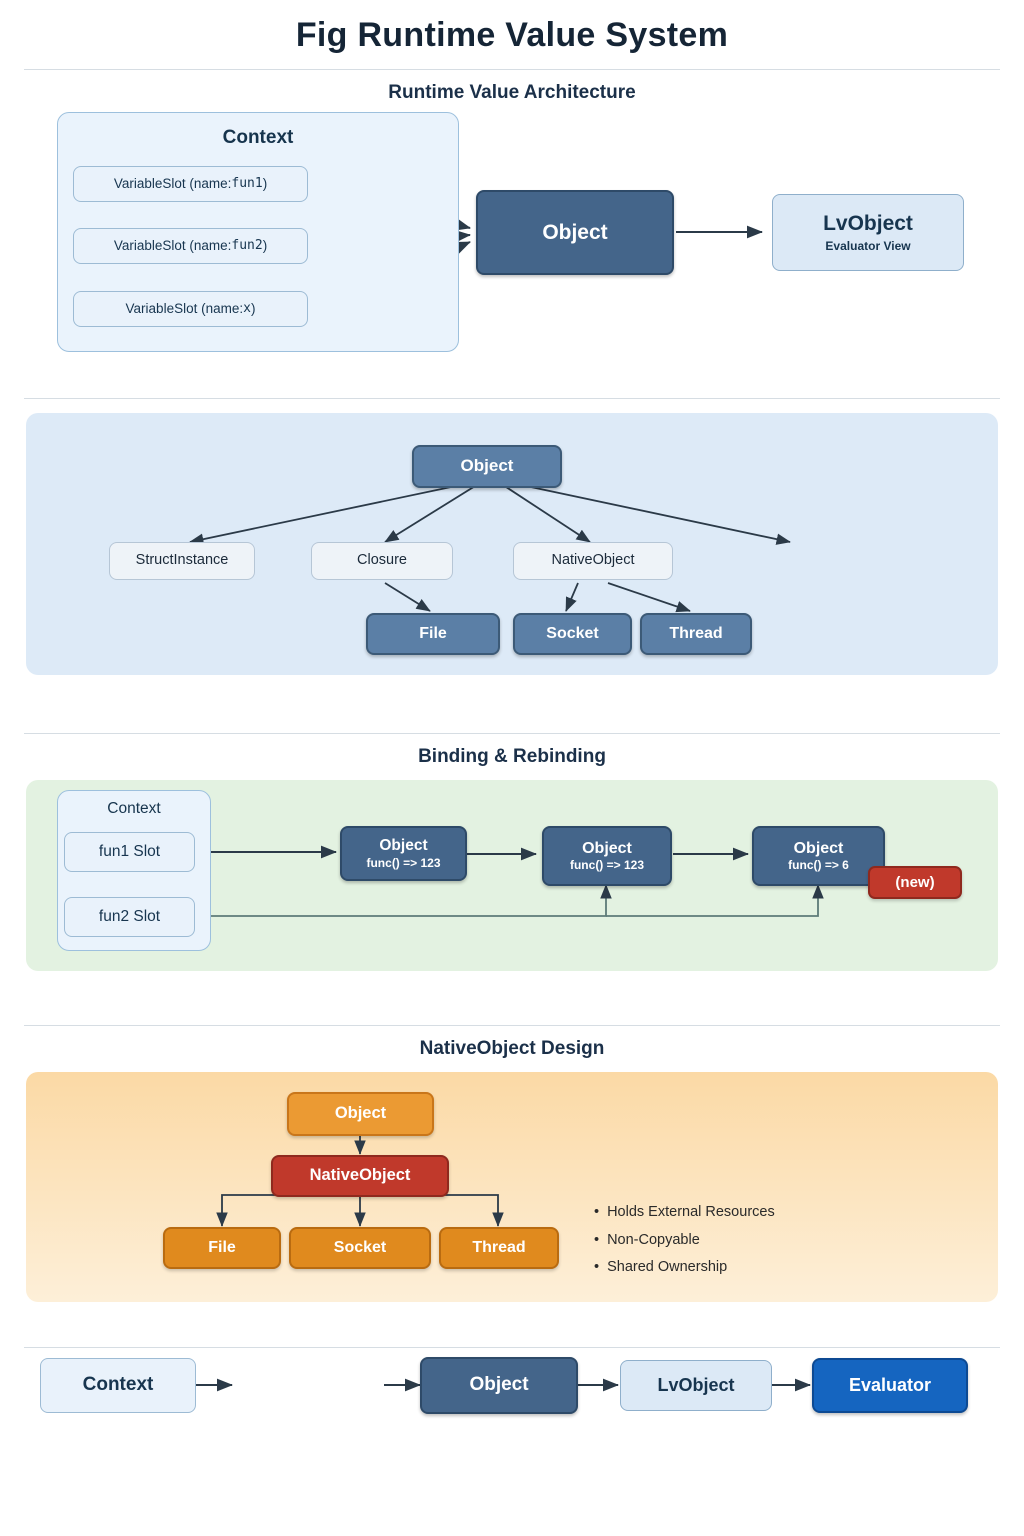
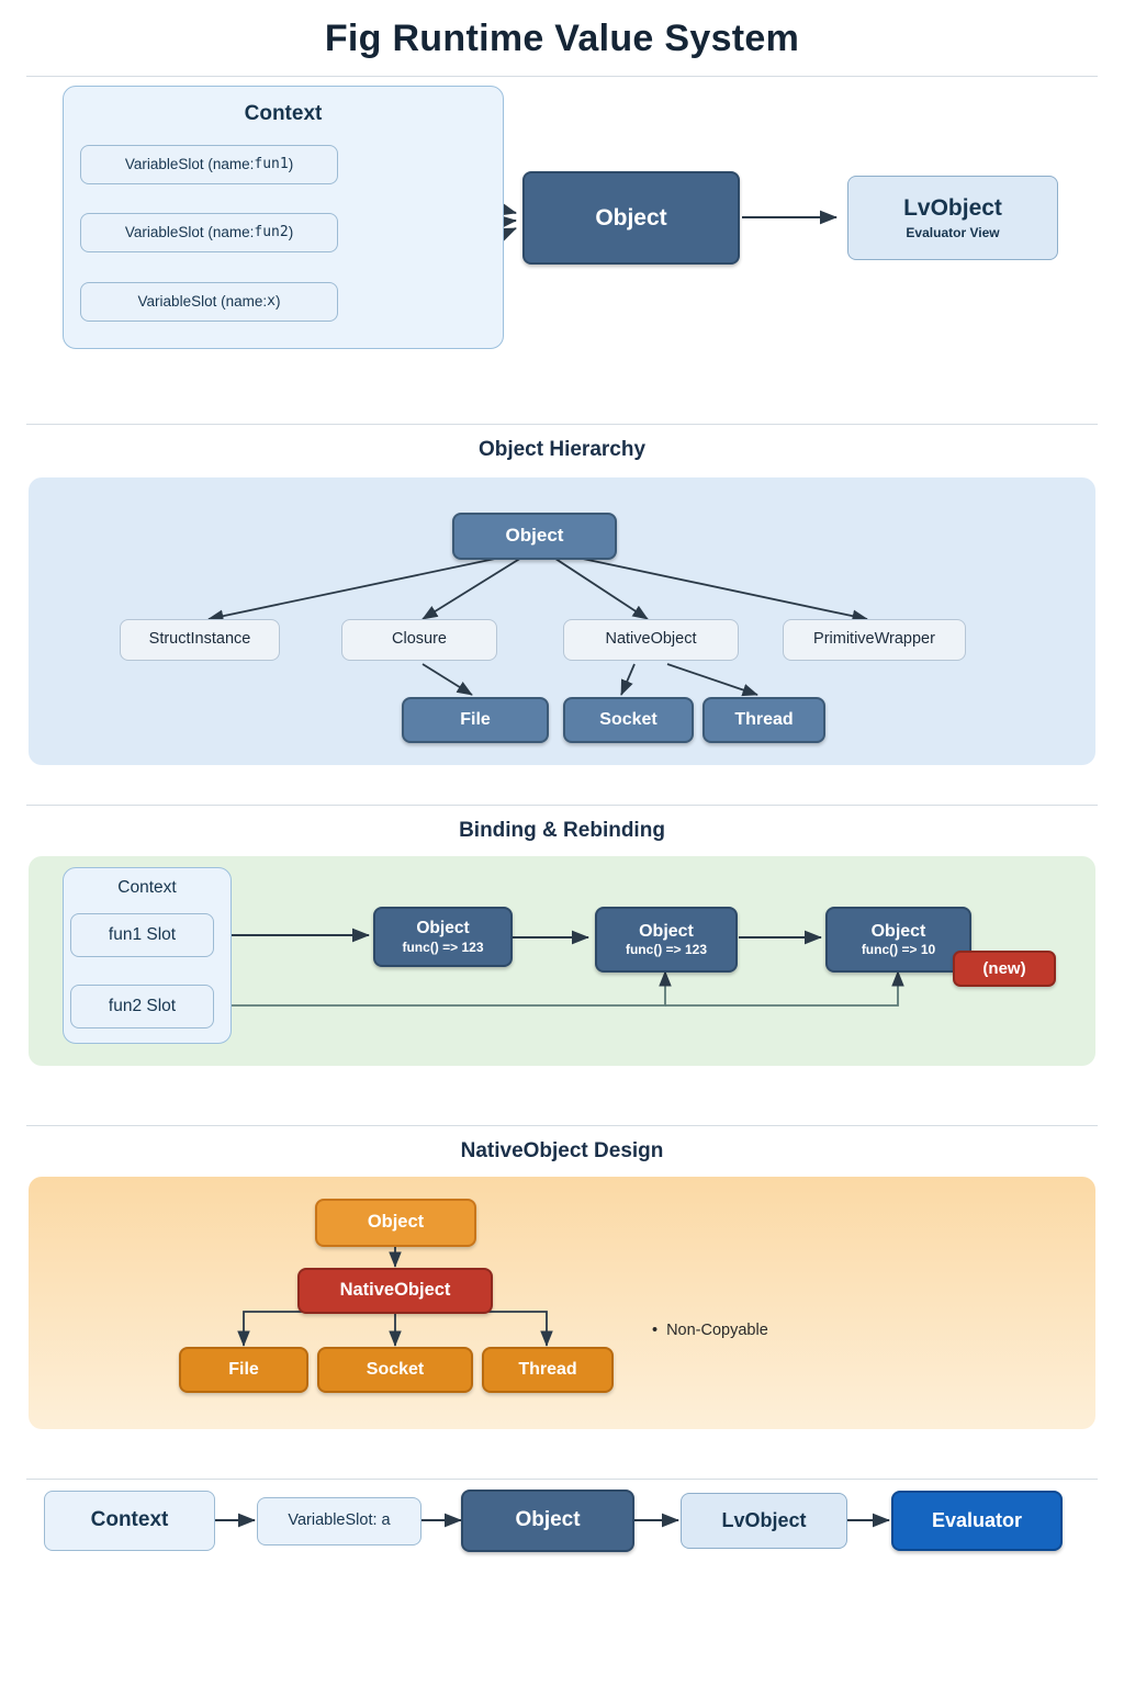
  Fig Runtime Value System
- Runtime Value Architecture
  Context
  VariableSlot (name:
  fun1
  )
  VariableSlot (name:
  fun2
  )
  VariableSlot (name:
  x
  )
  Object
  LvObject
  Evaluator View
+ Object Hierarchy
  Object
  StructInstance
  Closure
  NativeObject
+ PrimitiveWrapper
  File
  Socket
  Thread
  Binding & Rebinding
  Context
  fun1 Slot
  fun2 Slot
  Object
  func() => 123
  Object
  func() => 123
  Object
- func() => 6
+ func() => 10
  (new)
  NativeObject Design
  Object
  NativeObject
  File
  Socket
  Thread
- Holds External Resources
  Non-Copyable
- Shared Ownership
  Context
+ VariableSlot: a
  Object
  LvObject
  Evaluator
